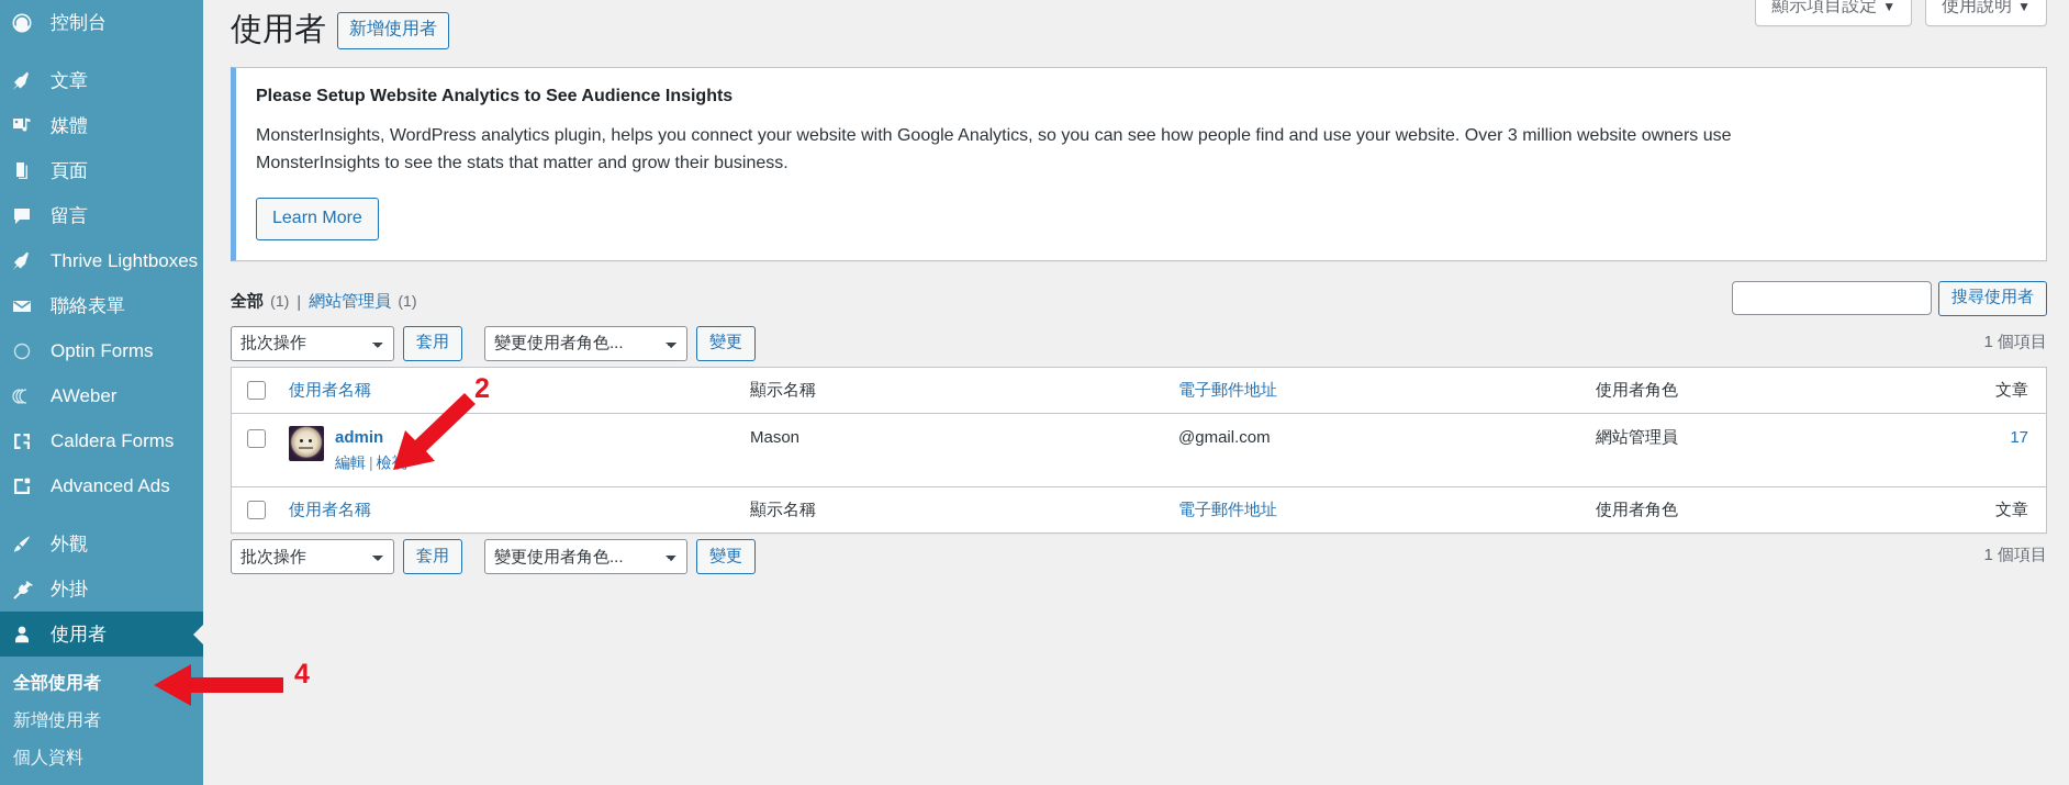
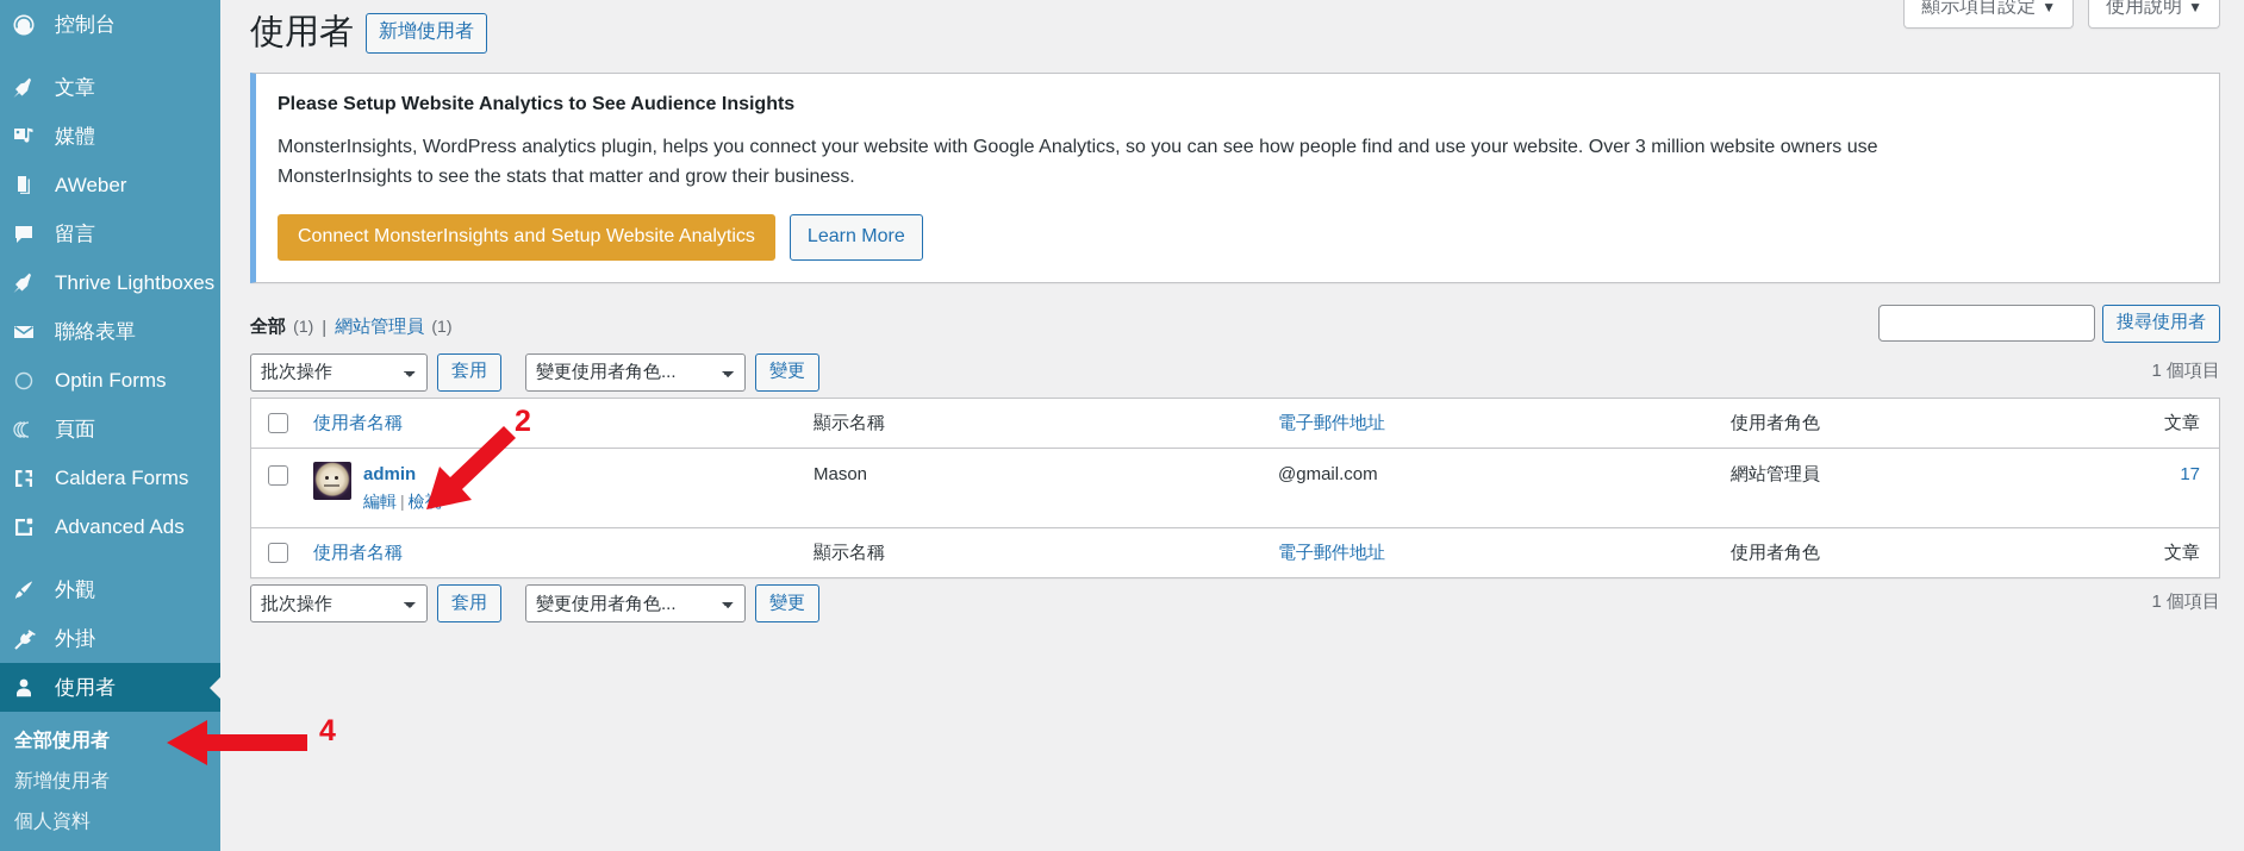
  控制台
  文章
  媒體
- 頁面
+ AWeber
  留言
  Thrive Lightboxes
  聯絡表單
  Optin Forms
- AWeber
+ 頁面
  Caldera Forms
  Advanced Ads
  外觀
  外掛
  使用者
  全部使用者
  新增使用者
  個人資料
  顯示項目設定 ▼
  使用說明 ▼
  使用者
  新增使用者
  Please Setup Website Analytics to See Audience Insights
  MonsterInsights, WordPress analytics plugin, helps you connect your website with Google Analytics, so you can see how people find and use your website. Over 3 million website owners use MonsterInsights to see the stats that matter and grow their business.
+ Connect MonsterInsights and Setup Website Analytics
  Learn More
  全部 (1)
  |
  網站管理員 (1)
  搜尋使用者
  批次操作
  套用
  變更使用者角色...
  變更
  1 個項目
  	使用者名稱	顯示名稱	電子郵件地址	使用者角色	文章
  	admin 編輯 | 檢	Mason	@gmail.com	網站管理員	17
  	使用者名稱	顯示名稱	電子郵件地址	使用者角色	文章
  批次操作
  套用
  變更使用者角色...
  變更
  1 個項目
  4
  2
